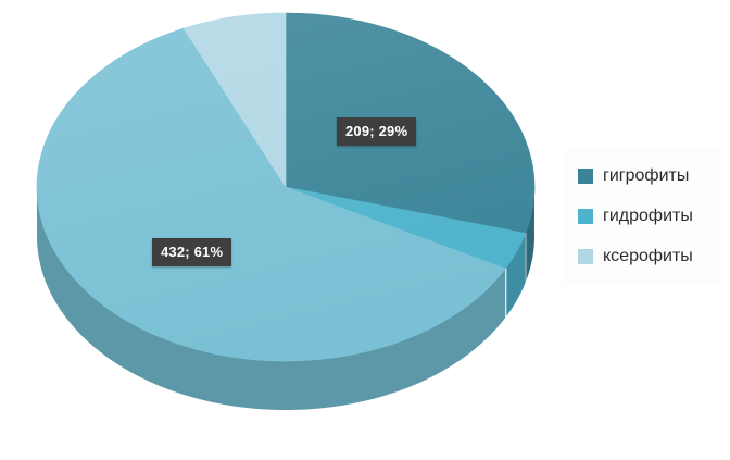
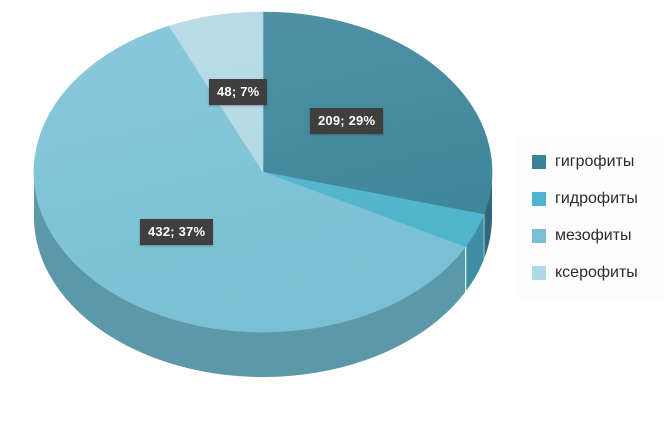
  209; 29%
- 432; 61%
+ 432; 37%
+ 48; 7%
  гигрофиты
  гидрофиты
+ мезофиты
  ксерофиты
